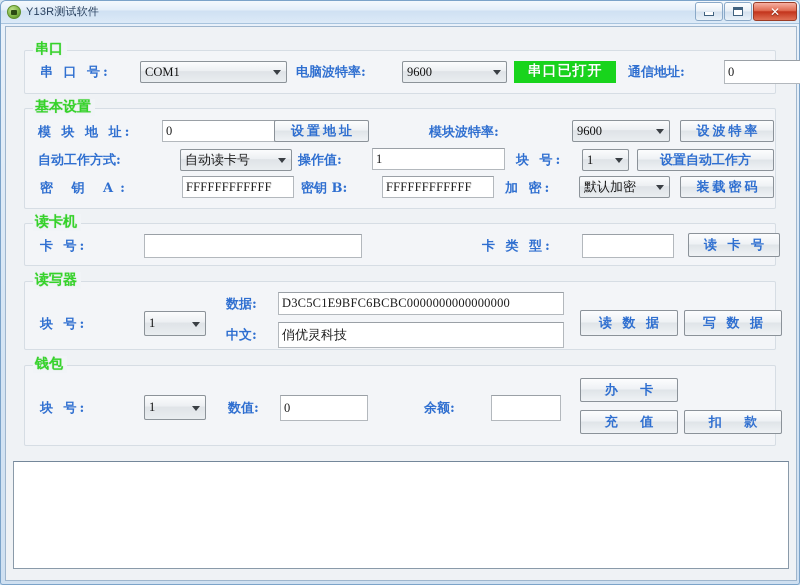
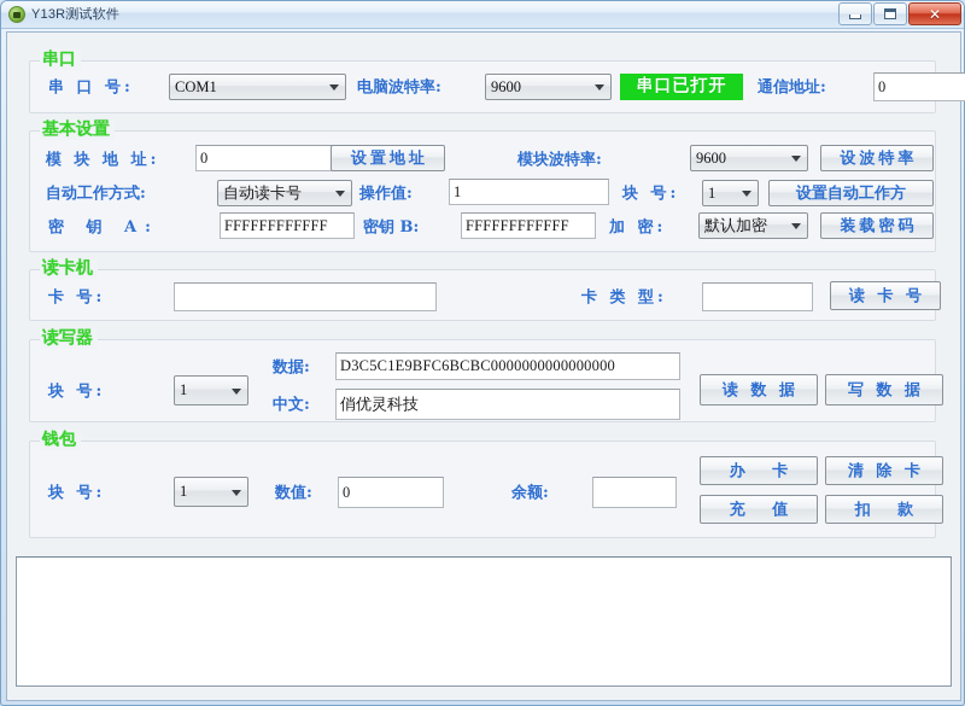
  Y13R测试软件
  ✕
  串口
  串 口 号:
  COM1
  电脑波特率:
  9600
  串口已打开
  通信地址:
  0
  基本设置
  模 块 地 址:
  0
  设置地址
  模块波特率:
  9600
  设波特率
  自动工作方式:
  自动读卡号
  操作值:
  1
  块 号:
  1
  设置自动工作方
  密 钥 A:
  FFFFFFFFFFFF
  密钥 B:
  FFFFFFFFFFFF
  加 密:
  默认加密
  装载密码
  读卡机
  卡 号:
  卡 类 型:
  读 卡 号
  读写器
  块 号:
  1
  数据:
  D3C5C1E9BFC6BCBC0000000000000000
  中文:
  俏优灵科技
  读 数 据
  写 数 据
  钱包
  块 号:
  1
  数值:
  0
  余额:
  办 卡
+ 清 除 卡
  充 值
  扣 款
